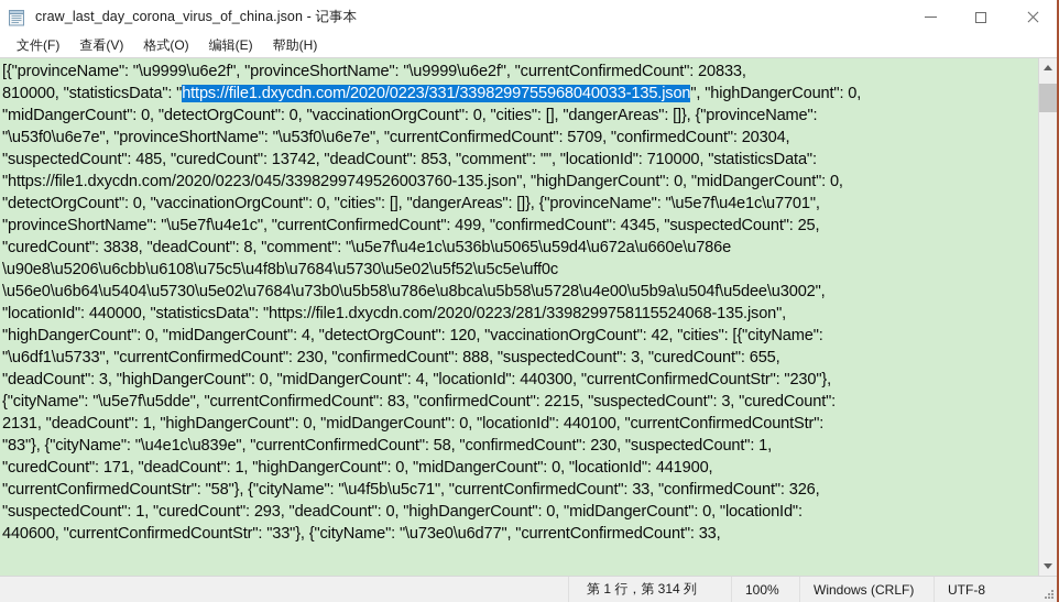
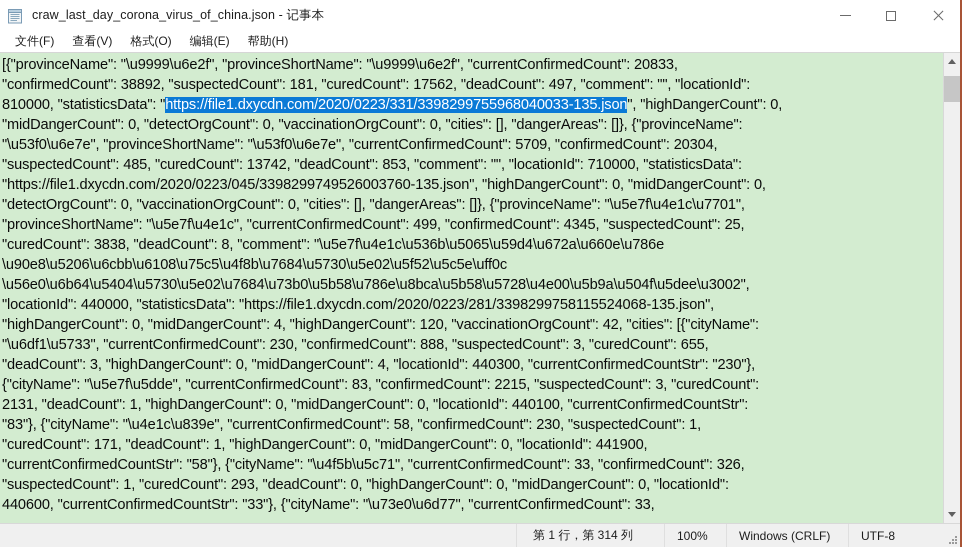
  craw_last_day_corona_virus_of_china.json - 记事本
  文件(F)
  查看(V)
  格式(O)
  编辑(E)
  帮助(H)
  [{"provinceName": "\u9999\u6e2f", "provinceShortName": "\u9999\u6e2f", "currentConfirmedCount": 20833,
+ "confirmedCount": 38892, "suspectedCount": 181, "curedCount": 17562, "deadCount": 497, "comment": "", "locationId":
  810000, "statisticsData": "https://file1.dxycdn.com/2020/0223/331/3398299755968040033-135.json", "highDangerCount": 0,
  "midDangerCount": 0, "detectOrgCount": 0, "vaccinationOrgCount": 0, "cities": [], "dangerAreas": []}, {"provinceName":
  "\u53f0\u6e7e", "provinceShortName": "\u53f0\u6e7e", "currentConfirmedCount": 5709, "confirmedCount": 20304,
  "suspectedCount": 485, "curedCount": 13742, "deadCount": 853, "comment": "", "locationId": 710000, "statisticsData":
  "https://file1.dxycdn.com/2020/0223/045/3398299749526003760-135.json", "highDangerCount": 0, "midDangerCount": 0,
  "detectOrgCount": 0, "vaccinationOrgCount": 0, "cities": [], "dangerAreas": []}, {"provinceName": "\u5e7f\u4e1c\u7701",
  "provinceShortName": "\u5e7f\u4e1c", "currentConfirmedCount": 499, "confirmedCount": 4345, "suspectedCount": 25,
  "curedCount": 3838, "deadCount": 8, "comment": "\u5e7f\u4e1c\u536b\u5065\u59d4\u672a\u660e\u786e
  \u90e8\u5206\u6cbb\u6108\u75c5\u4f8b\u7684\u5730\u5e02\u5f52\u5c5e\uff0c
  \u56e0\u6b64\u5404\u5730\u5e02\u7684\u73b0\u5b58\u786e\u8bca\u5b58\u5728\u4e00\u5b9a\u504f\u5dee\u3002",
  "locationId": 440000, "statisticsData": "https://file1.dxycdn.com/2020/0223/281/3398299758115524068-135.json",
- "highDangerCount": 0, "midDangerCount": 4, "detectOrgCount": 120, "vaccinationOrgCount": 42, "cities": [{"cityName":
+ "highDangerCount": 0, "midDangerCount": 4, "highDangerCount": 120, "vaccinationOrgCount": 42, "cities": [{"cityName":
  "\u6df1\u5733", "currentConfirmedCount": 230, "confirmedCount": 888, "suspectedCount": 3, "curedCount": 655,
  "deadCount": 3, "highDangerCount": 0, "midDangerCount": 4, "locationId": 440300, "currentConfirmedCountStr": "230"},
  {"cityName": "\u5e7f\u5dde", "currentConfirmedCount": 83, "confirmedCount": 2215, "suspectedCount": 3, "curedCount":
  2131, "deadCount": 1, "highDangerCount": 0, "midDangerCount": 0, "locationId": 440100, "currentConfirmedCountStr":
  "83"}, {"cityName": "\u4e1c\u839e", "currentConfirmedCount": 58, "confirmedCount": 230, "suspectedCount": 1,
  "curedCount": 171, "deadCount": 1, "highDangerCount": 0, "midDangerCount": 0, "locationId": 441900,
  "currentConfirmedCountStr": "58"}, {"cityName": "\u4f5b\u5c71", "currentConfirmedCount": 33, "confirmedCount": 326,
  "suspectedCount": 1, "curedCount": 293, "deadCount": 0, "highDangerCount": 0, "midDangerCount": 0, "locationId":
  440600, "currentConfirmedCountStr": "33"}, {"cityName": "\u73e0\u6d77", "currentConfirmedCount": 33,
  第 1 行，第 314 列
  100%
  Windows (CRLF)
  UTF-8
